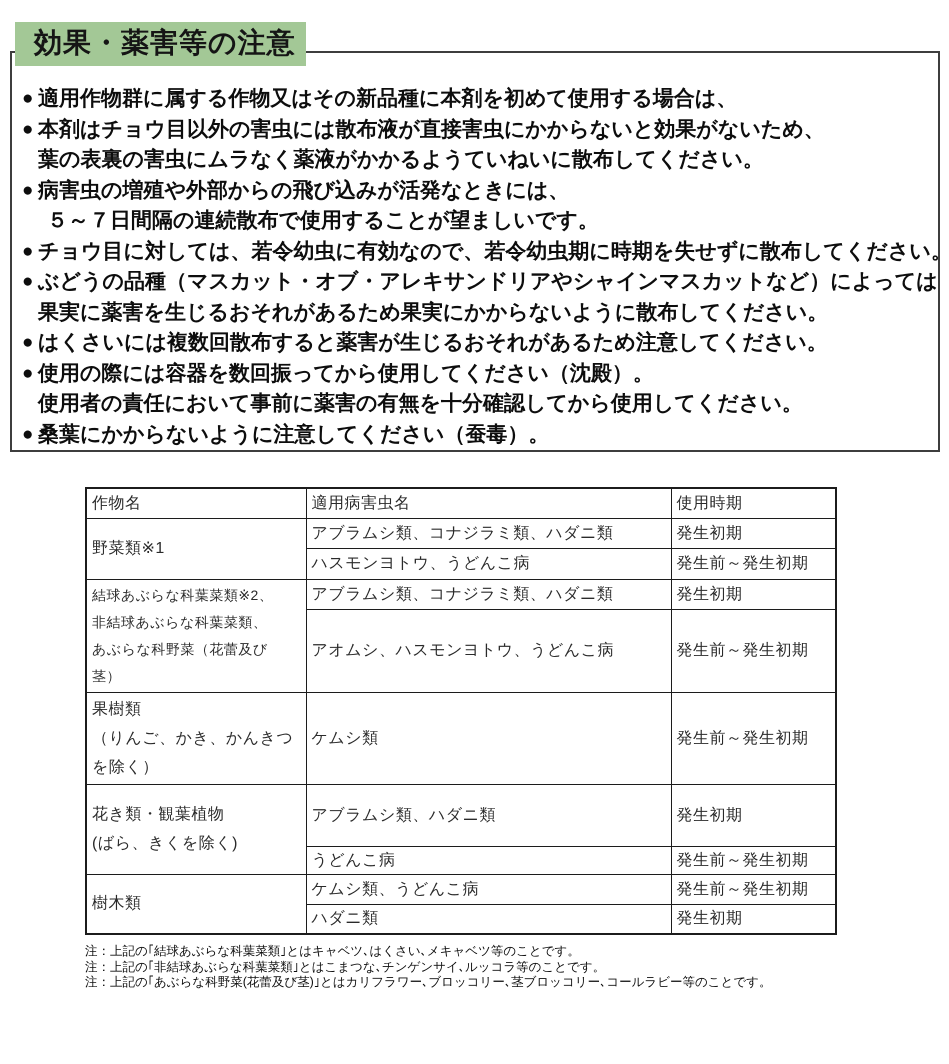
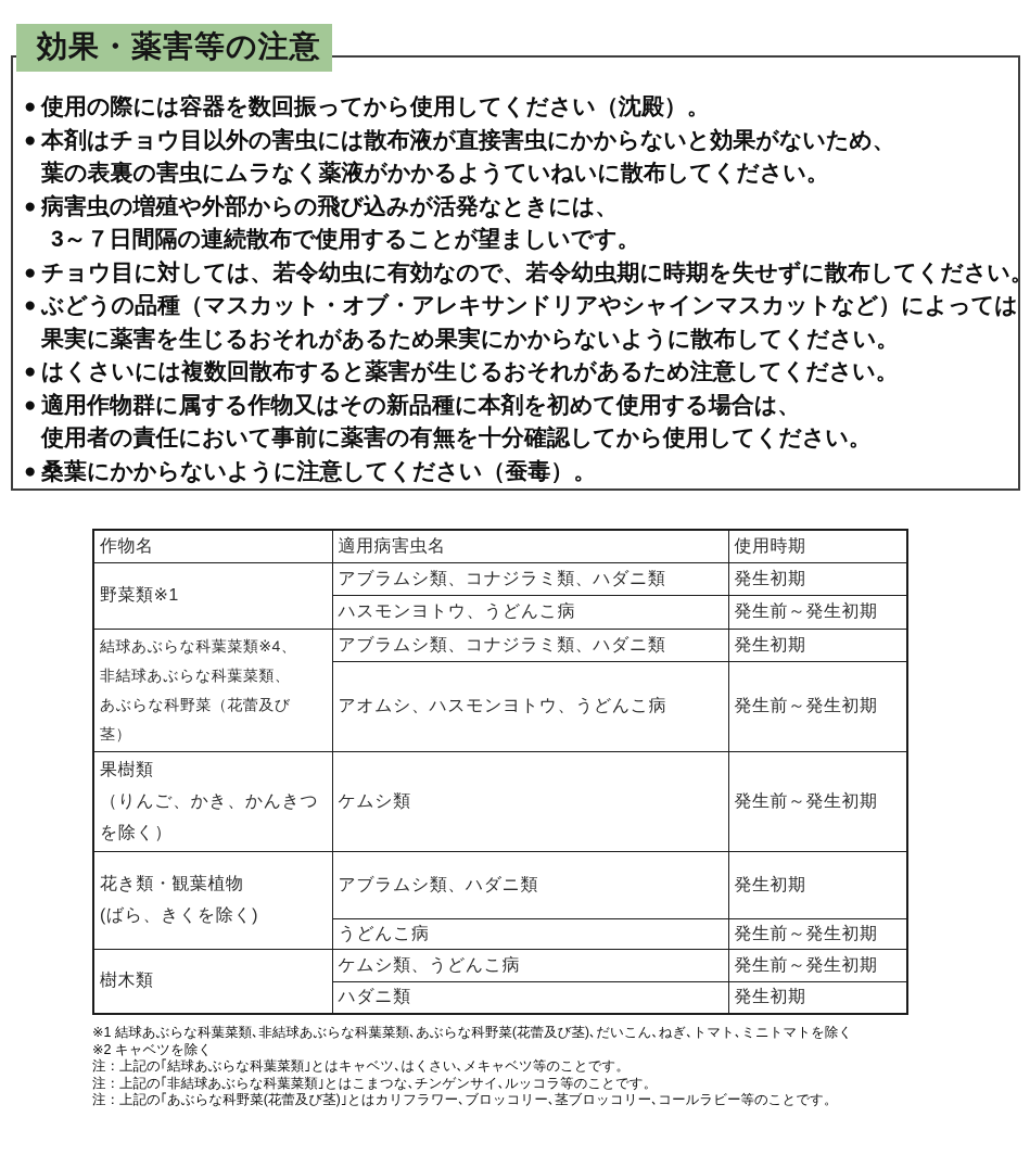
  効果・薬害等の注意
  ●
- 適用作物群に属する作物又はその新品種に本剤を初めて使用する場合は、
+ 使用の際には容器を数回振ってから使用してください（沈殿）。
  ●
  本剤はチョウ目以外の害虫には散布液が直接害虫にかからないと効果がないため、
  葉の表裏の害虫にムラなく薬液がかかるようていねいに散布してください。
  ●
  病害虫の増殖や外部からの飛び込みが活発なときには、
- ５～７日間隔の連続散布で使用することが望ましいです。
+ 3～７日間隔の連続散布で使用することが望ましいです。
  ●
  チョウ目に対しては、若令幼虫に有効なので、若令幼虫期に時期を失せずに散布してください。
  ●
  ぶどうの品種（マスカット・オブ・アレキサンドリアやシャインマスカットなど）によっては
  果実に薬害を生じるおそれがあるため果実にかからないように散布してください。
  ●
  はくさいには複数回散布すると薬害が生じるおそれがあるため注意してください。
  ●
- 使用の際には容器を数回振ってから使用してください（沈殿）。
+ 適用作物群に属する作物又はその新品種に本剤を初めて使用する場合は、
  使用者の責任において事前に薬害の有無を十分確認してから使用してください。
  ●
  桑葉にかからないように注意してください（蚕毒）。
  作物名	適用病害虫名	使用時期
  野菜類※1	アブラムシ類、コナジラミ類、ハダニ類	発生初期
  ハスモンヨトウ、うどんこ病	発生前～発生初期
- 結球あぶらな科葉菜類※2、 非結球あぶらな科葉菜類、 あぶらな科野菜（花蕾及び 茎）	アブラムシ類、コナジラミ類、ハダニ類	発生初期
+ 結球あぶらな科葉菜類※4、 非結球あぶらな科葉菜類、 あぶらな科野菜（花蕾及び 茎）	アブラムシ類、コナジラミ類、ハダニ類	発生初期
  アオムシ、ハスモンヨトウ、うどんこ病	発生前～発生初期
  果樹類 （りんご、かき、かんきつ を除く）	ケムシ類	発生前～発生初期
  花き類・観葉植物 (ばら、きくを除く)	アブラムシ類、ハダニ類	発生初期
  うどんこ病	発生前～発生初期
  樹木類	ケムシ類、うどんこ病	発生前～発生初期
  ハダニ類	発生初期
+ ※1 結球あぶらな科葉菜類､非結球あぶらな科葉菜類､あぶらな科野菜(花蕾及び茎)､だいこん､ねぎ､トマト､ミニトマトを除く
+ ※2 キャベツを除く
  注：上記の｢結球あぶらな科葉菜類｣とはキャベツ､はくさい､メキャベツ等のことです。
  注：上記の｢非結球あぶらな科葉菜類｣とはこまつな､チンゲンサイ､ルッコラ等のことです。
  注：上記の｢あぶらな科野菜(花蕾及び茎)｣とはカリフラワー､ブロッコリー､茎ブロッコリー､コールラビー等のことです。
